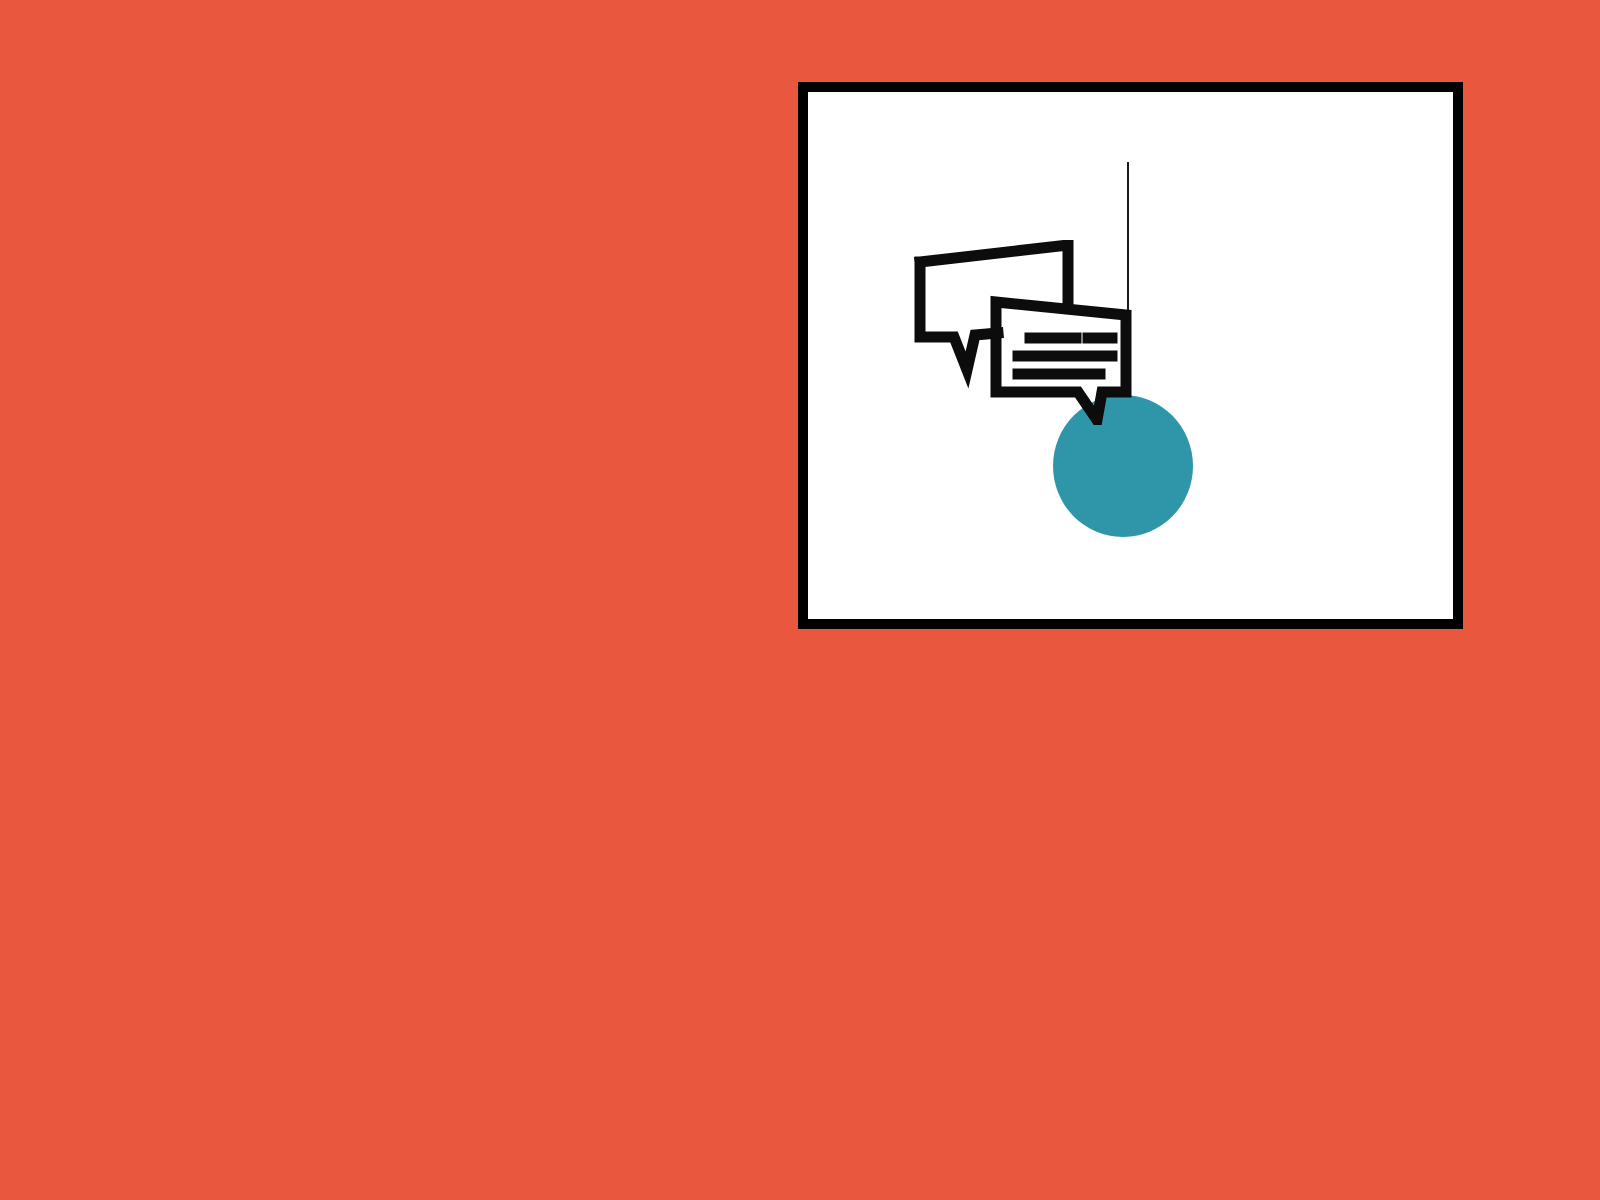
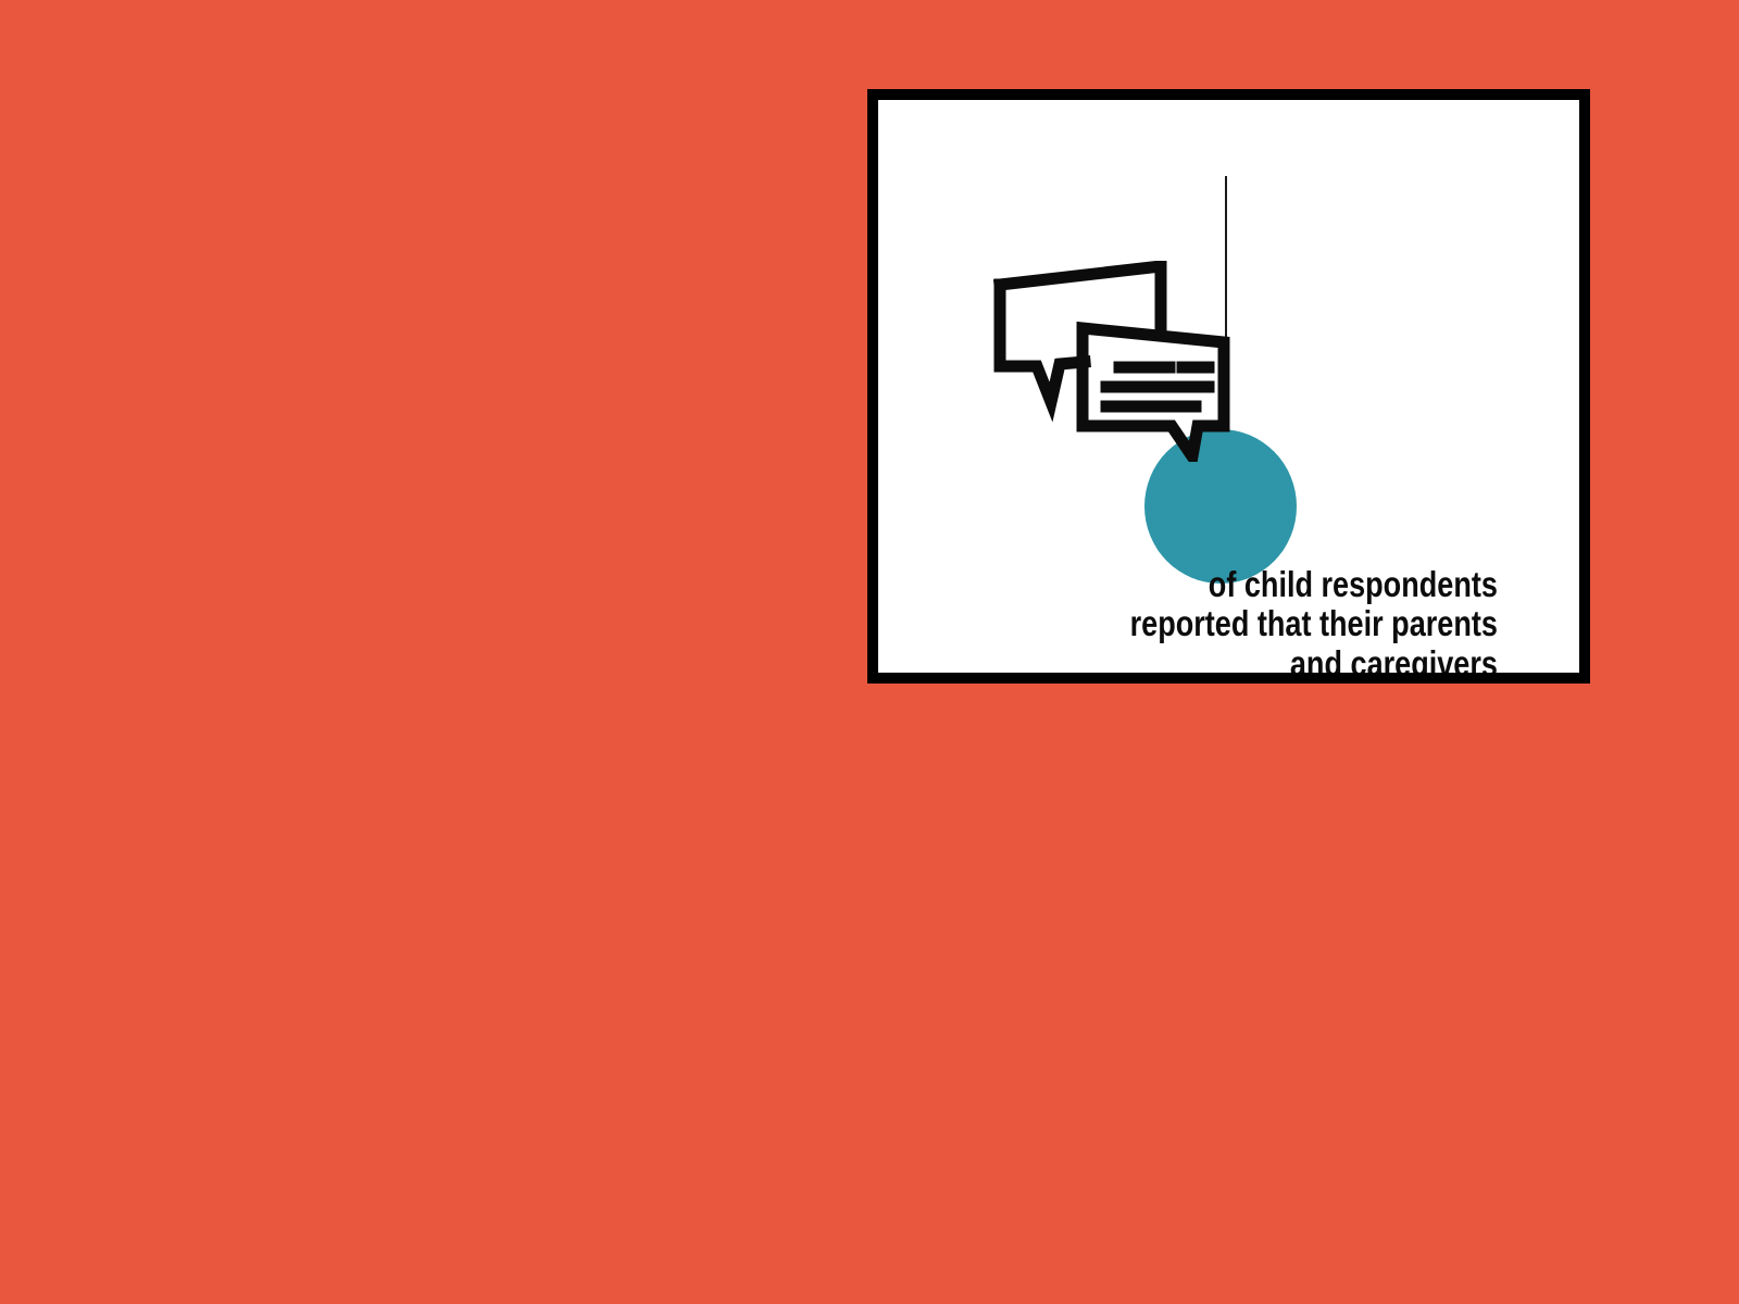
+ of child respondents
+ reported that their parents
+ and caregivers
